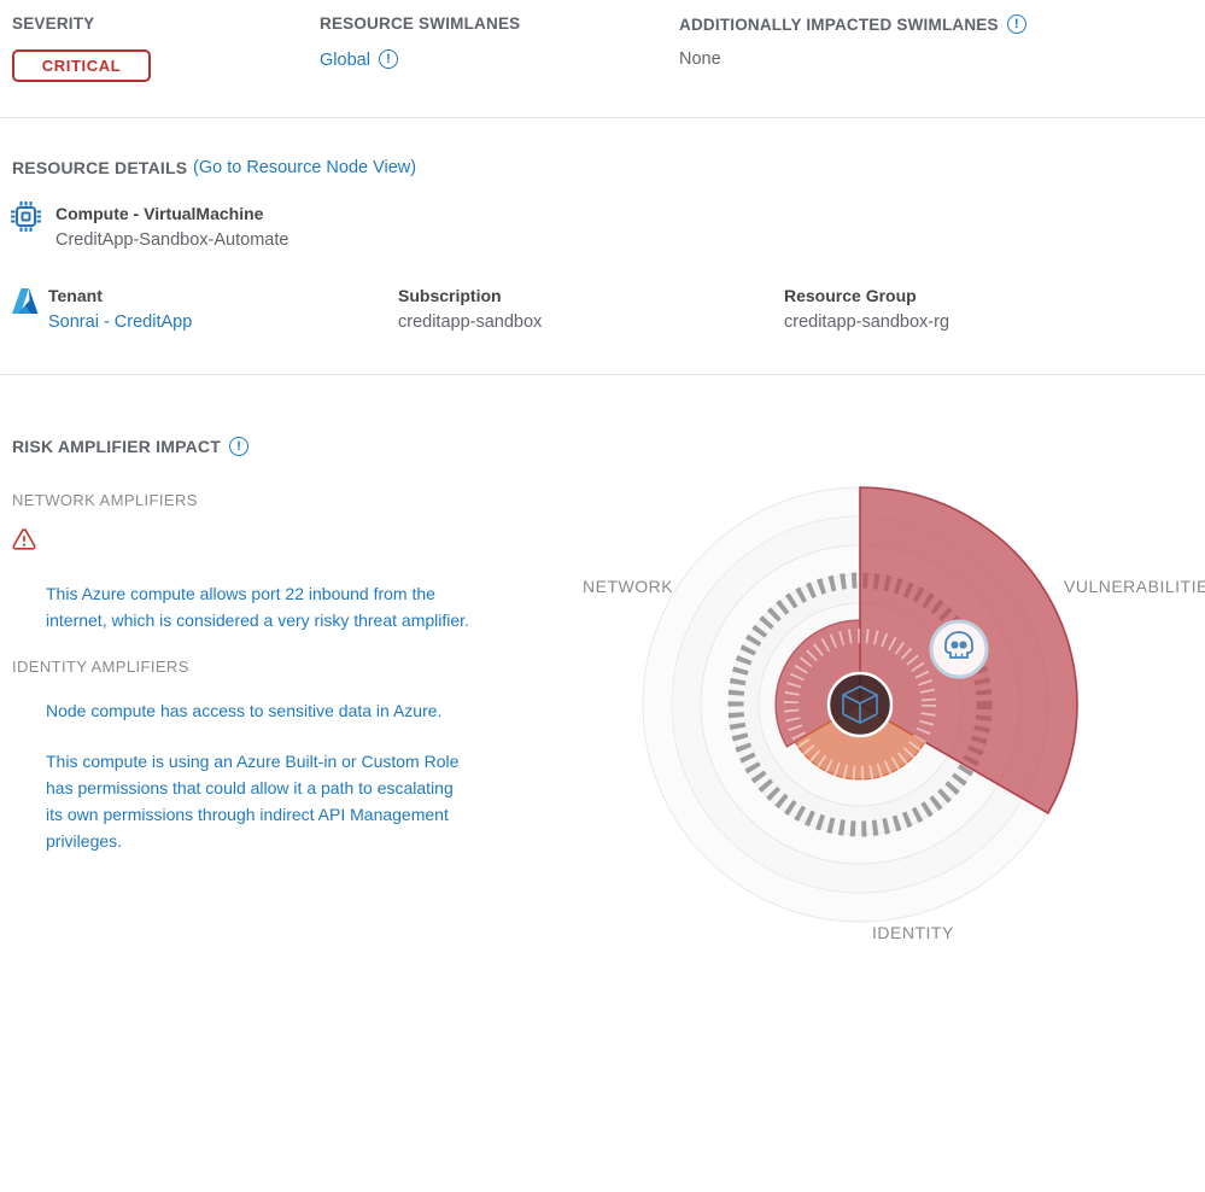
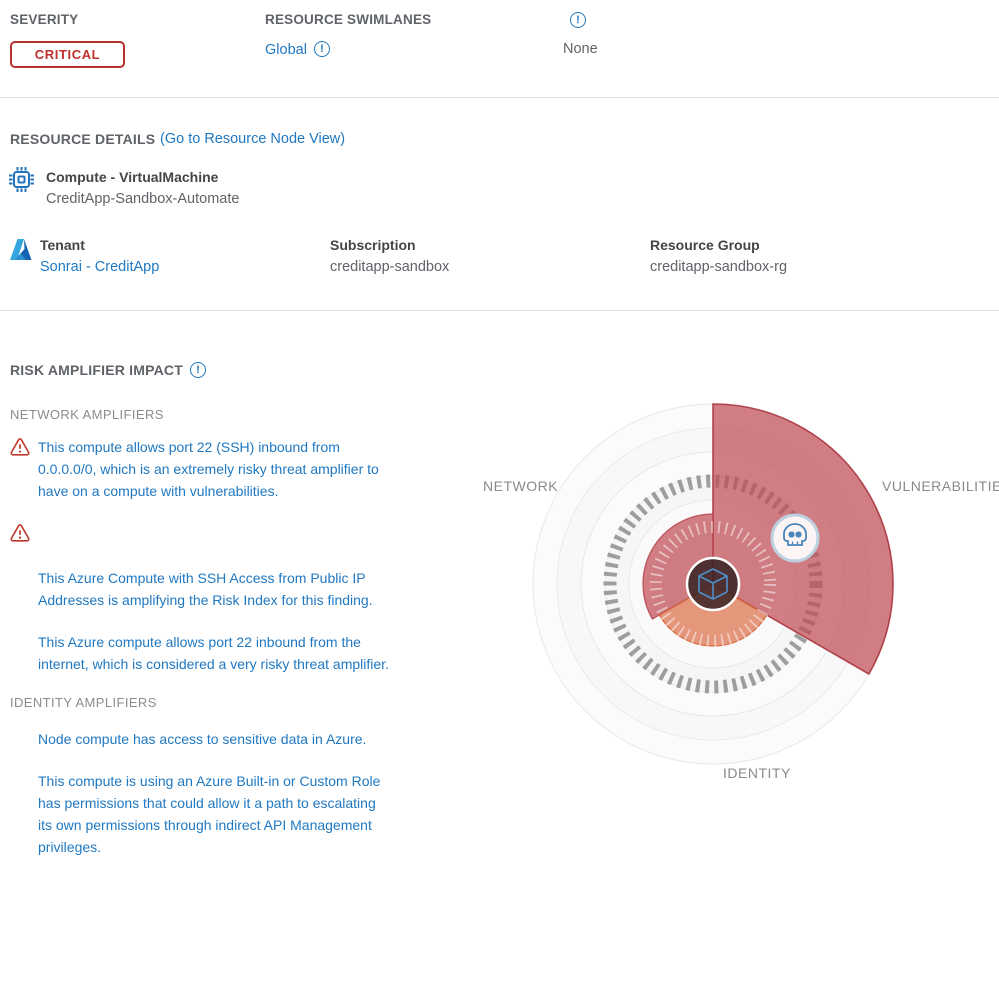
  SEVERITY
  CRITICAL
  RESOURCE SWIMLANES
  Global
- ADDITIONALLY IMPACTED SWIMLANES
  None
  RESOURCE DETAILS
  (Go to Resource Node View)
  Compute - VirtualMachine
  CreditApp-Sandbox-Automate
  Tenant
  Sonrai - CreditApp
  Subscription
  creditapp-sandbox
  Resource Group
  creditapp-sandbox-rg
  RISK AMPLIFIER IMPACT
  NETWORK AMPLIFIERS
+ This compute allows port 22 (SSH) inbound from 0.0.0.0/0, which is an extremely risky threat amplifier to have on a compute with vulnerabilities.
+ This Azure Compute with SSH Access from Public IP Addresses is amplifying the Risk Index for this finding.
  This Azure compute allows port 22 inbound from the internet, which is considered a very risky threat amplifier.
  IDENTITY AMPLIFIERS
  Node compute has access to sensitive data in Azure.
  This compute is using an Azure Built-in or Custom Role has permissions that could allow it a path to escalating its own permissions through indirect API Management privileges.
  NETWORK
  VULNERABILITIE
  IDENTITY
